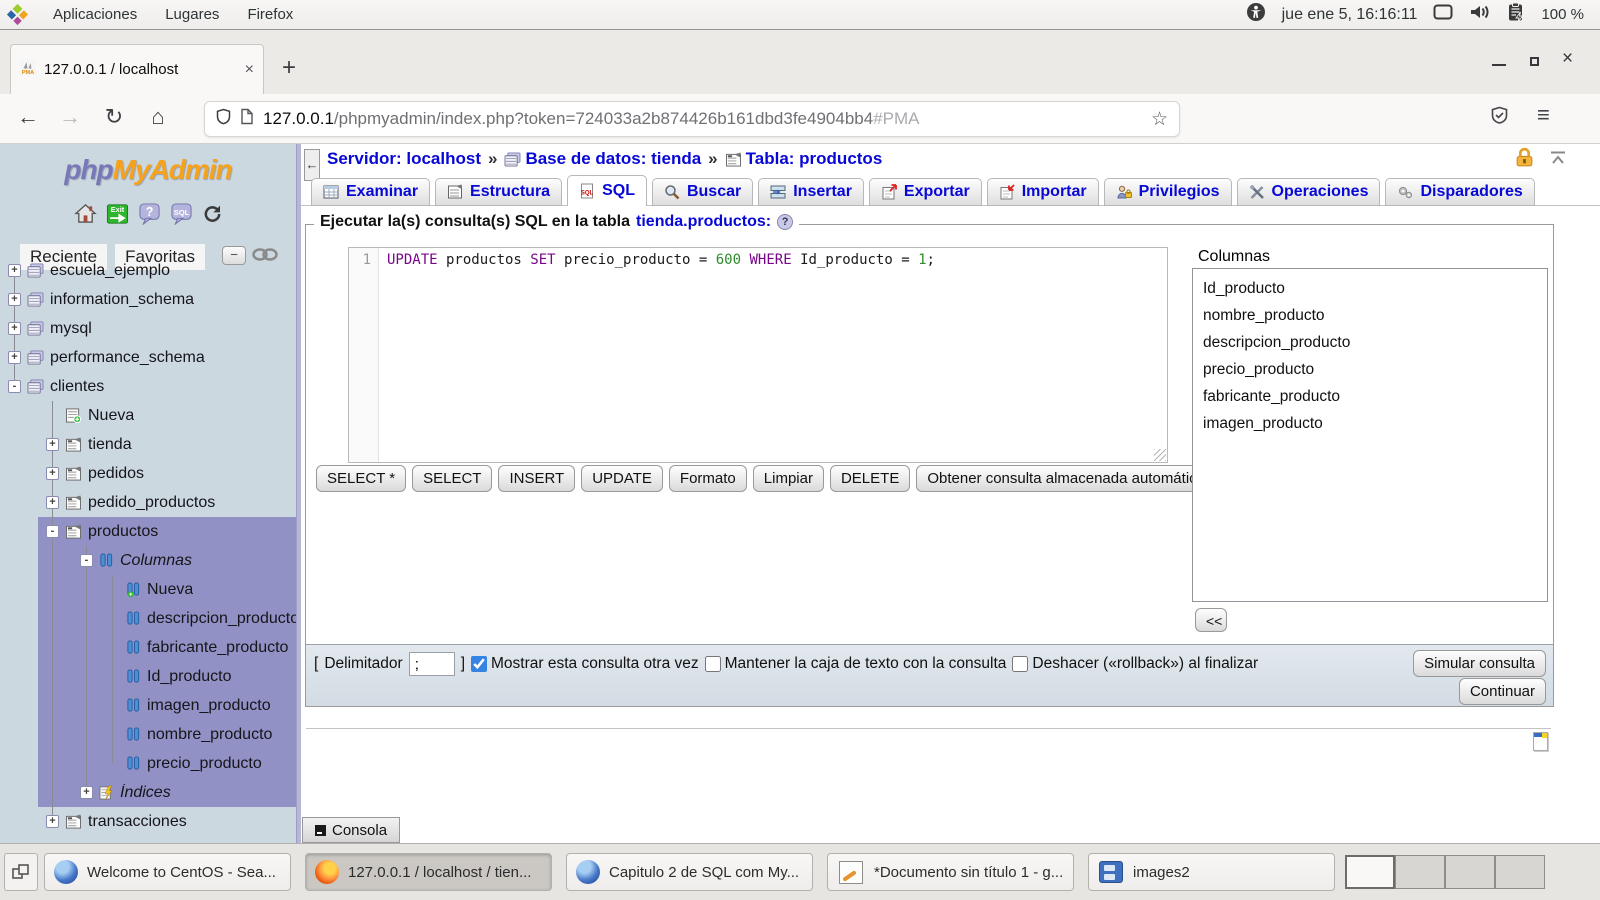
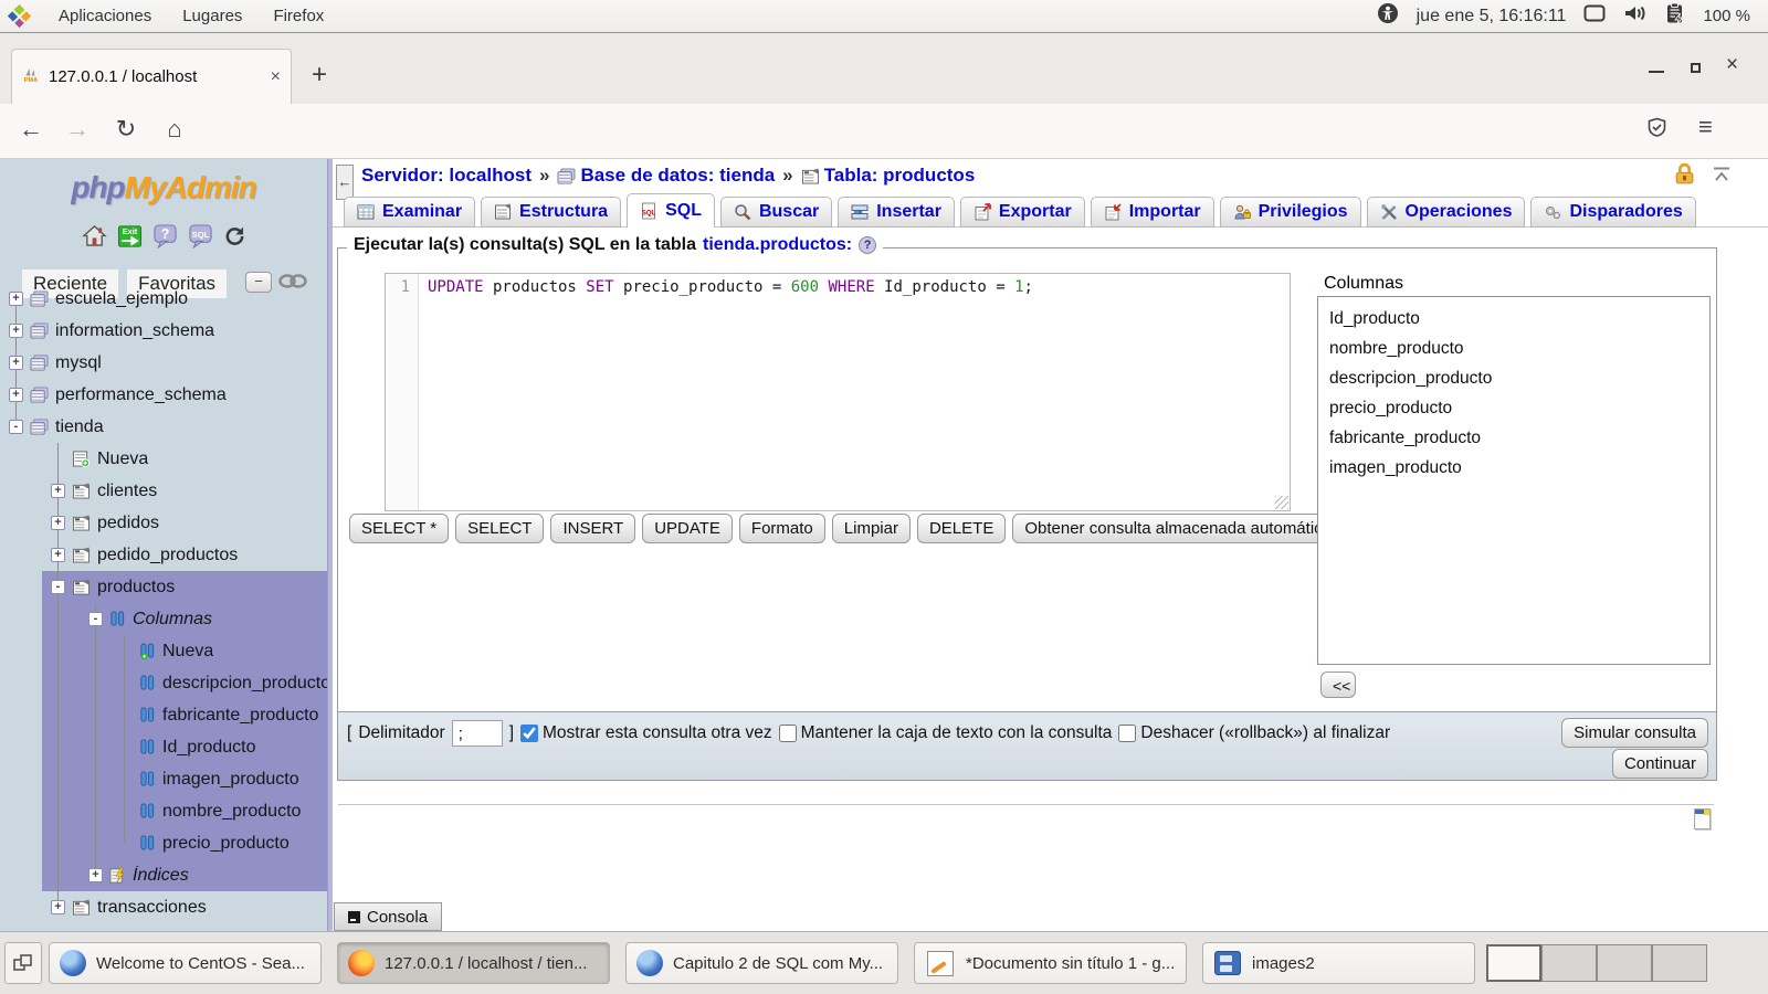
  Aplicaciones
  Lugares
  Firefox
  jue ene 5, 16:16:11
  100 %
  127.0.0.1 / localhost
  ×
  +
  ×
  ←
  →
  ↻
  ⌂
- 127.0.0.1/phpmyadmin/index.php?token=724033a2b874426b161dbd3fe4904bb4#PMA
- ☆
  ≡
  phpMyAdmin
  Exit
  ?
  SQL
  Reciente
  Favoritas
  −
  +
  escuela_ejemplo
  +
  information_schema
  +
  mysql
  +
  performance_schema
  -
- clientes
+ tienda
  Nueva
  +
- tienda
+ clientes
  +
  pedidos
  +
  pedido_productos
  -
  productos
  -
  Columnas
  Nueva
  descripcion_producto
  fabricante_producto
  Id_producto
  imagen_producto
  nombre_producto
  precio_producto
  +
  Índices
  +
  transacciones
  ←
  Servidor: localhost
  »
  Base de datos: tienda
  »
  Tabla: productos
  Examinar
  Estructura
  SQL
  Buscar
  Insertar
  Exportar
  Importar
  Privilegios
  Operaciones
  Disparadores
  Ejecutar la(s) consulta(s) SQL en la tabla
  tienda.productos:
  ?
  1
  UPDATE productos SET precio_producto = 600 WHERE Id_producto = 1;
  SELECT *
  SELECT
  INSERT
  UPDATE
  Formato
  Limpiar
  DELETE
  Obtener consulta almacenada automáti
  Columnas
  Id_producto
  nombre_producto
  descripcion_producto
  precio_producto
  fabricante_producto
  imagen_producto
  <<
  [
  Delimitador
  ;
  ]
  Mostrar esta consulta otra vez
  Mantener la caja de texto con la consulta
  Deshacer («rollback») al finalizar
  Simular consulta
  Continuar
  Consola
  Welcome to CentOS - Sea...
  127.0.0.1 / localhost / tien...
  Capitulo 2 de SQL com My...
  *Documento sin título 1 - g...
  images2
